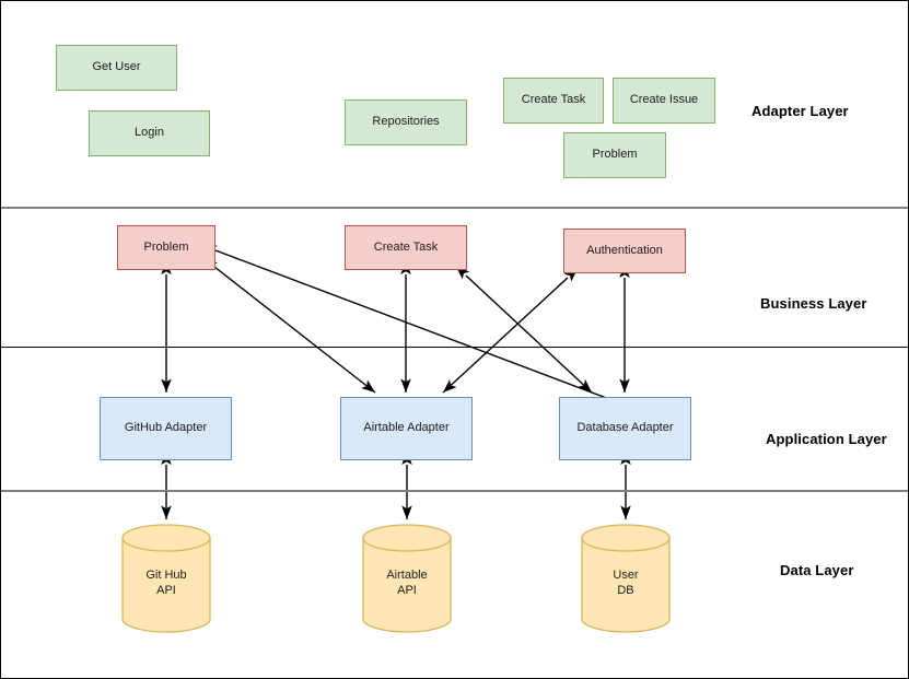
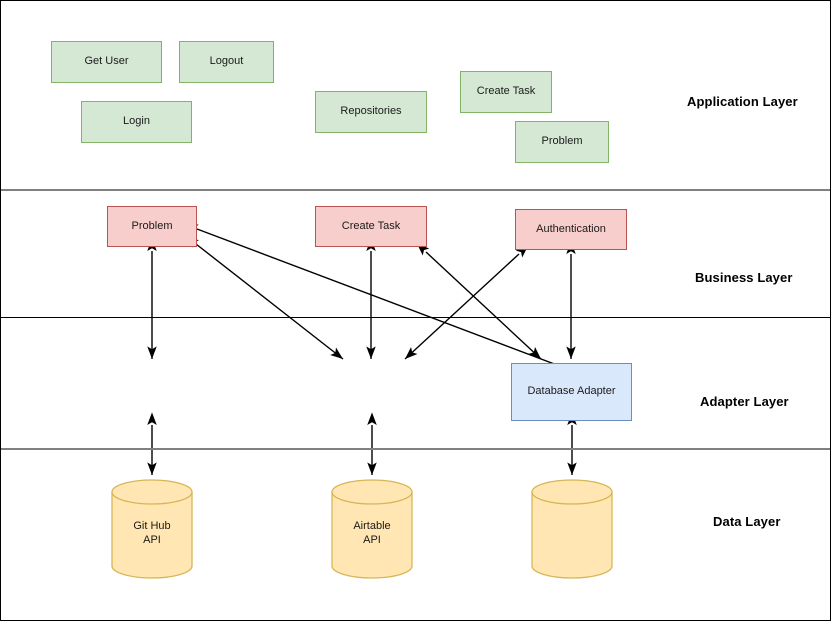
- Adapter Layer
+ Application Layer
  Business Layer
- Application Layer
+ Adapter Layer
  Data Layer
  Get User
+ Logout
  Login
  Repositories
  Create Task
- Create Issue
  Problem
  Problem
  Create Task
  Authentication
- GitHub Adapter
- Airtable Adapter
  Database Adapter
  Git Hub
  API
  Airtable
  API
- User
- DB
